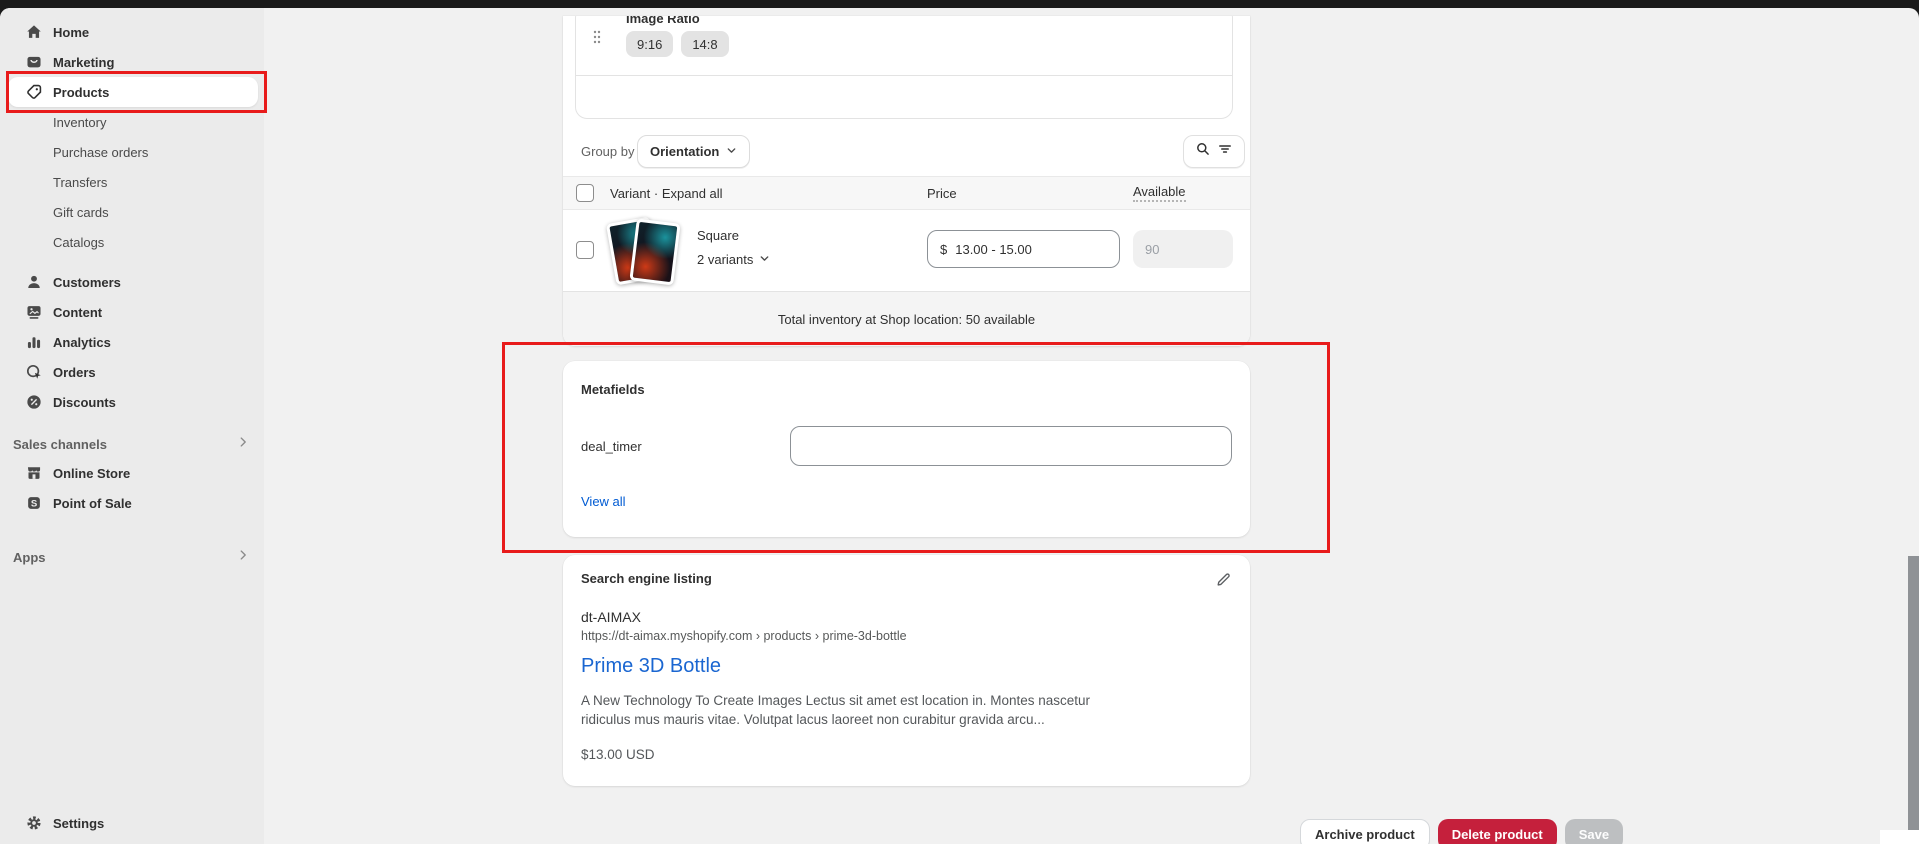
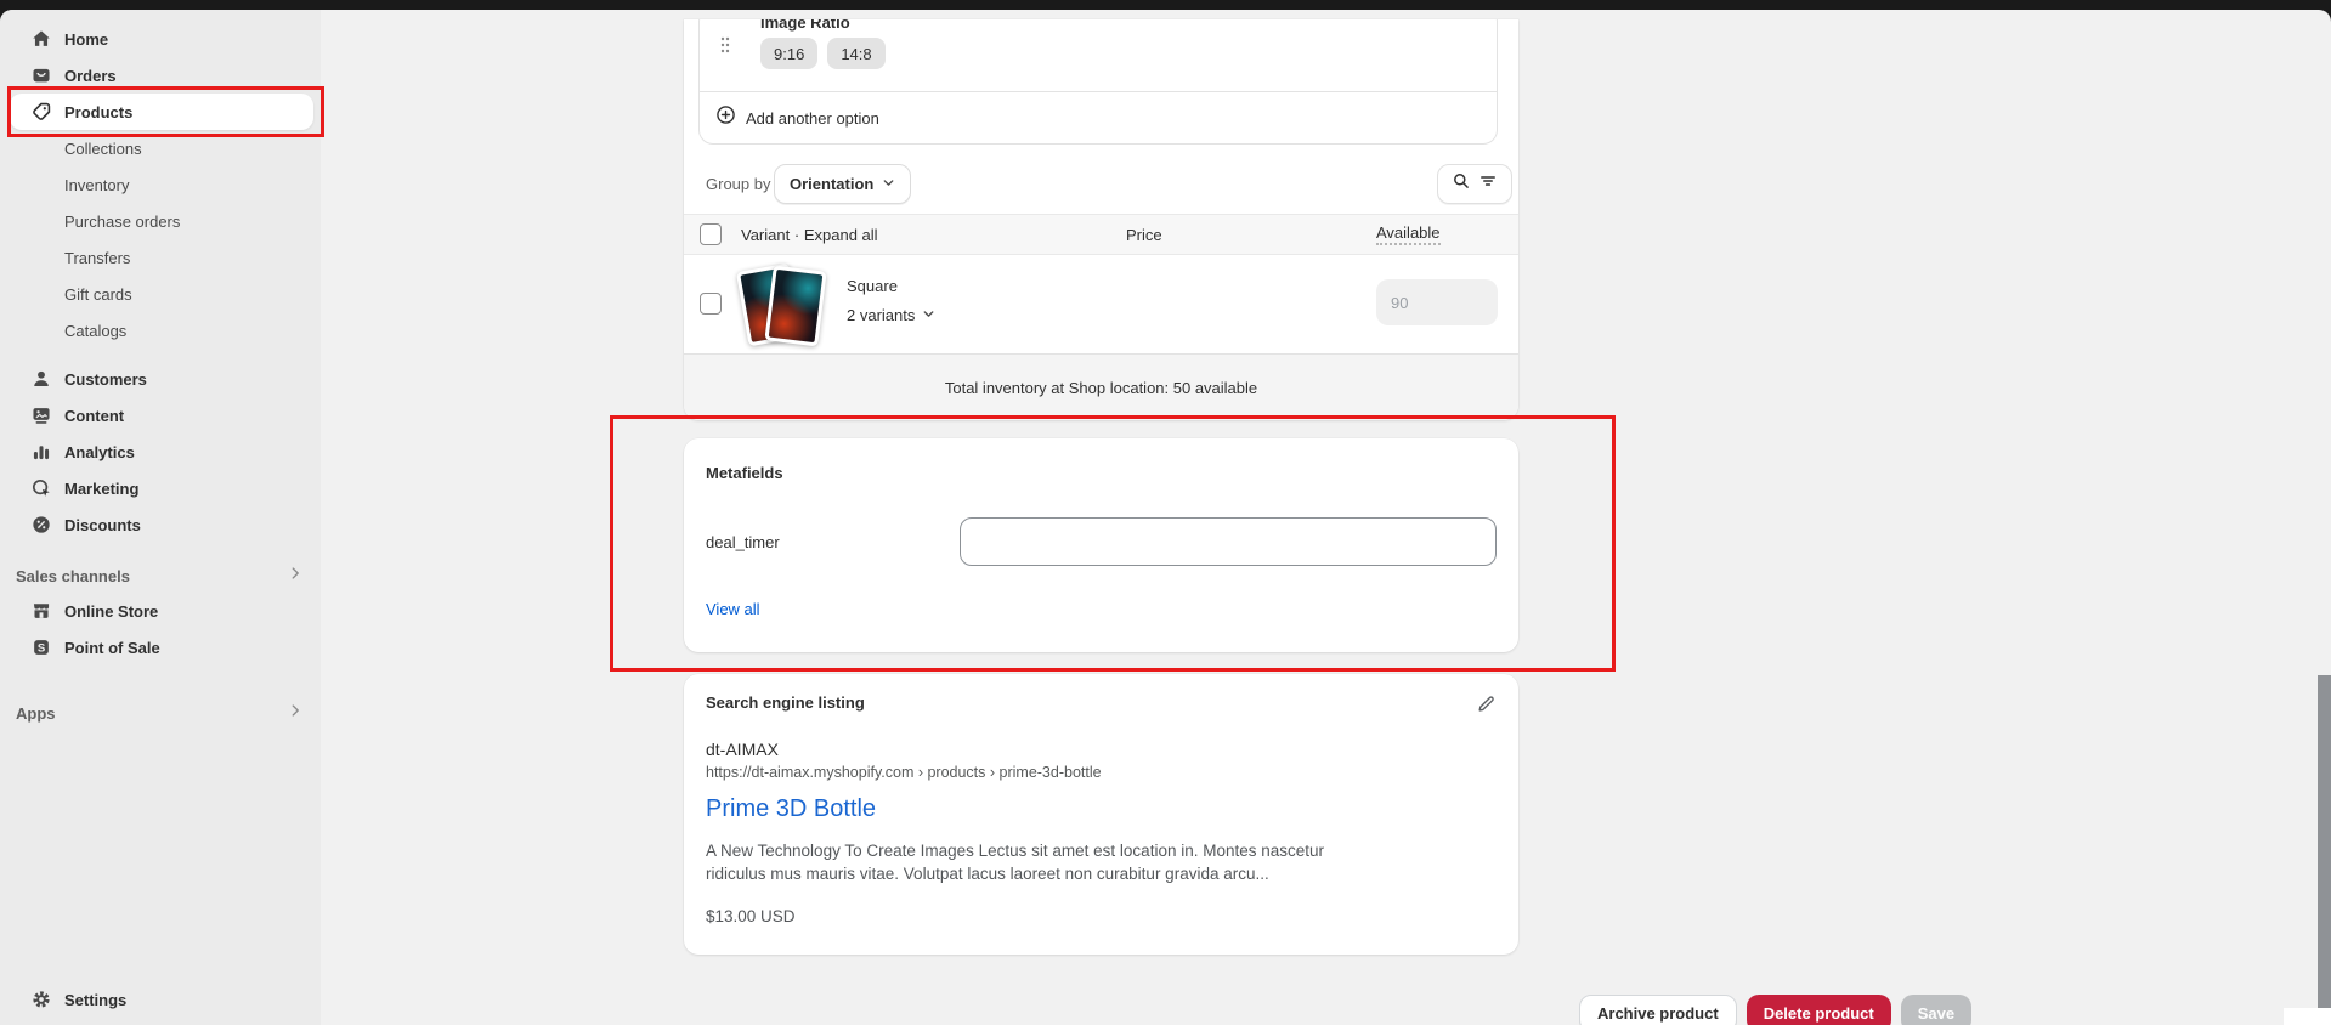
  Home
- Marketing
+ Orders
  Products
+ Collections
  Inventory
  Purchase orders
  Transfers
  Gift cards
  Catalogs
  Customers
  Content
  Analytics
- Orders
+ Marketing
  Discounts
  Sales channels
  Online Store
  S
  Point of Sale
  Apps
  Settings
  Image Ratio
  9:16
  14:8
+ Add another option
  Group by
  Orientation
  Variant · Expand all
  Price
  Available
  Square
  2 variants
- $
- 13.00 - 15.00
  90
  Total inventory at Shop location: 50 available
  Metafields
  deal_timer
  View all
  Search engine listing
  dt-AIMAX
  https://dt-aimax.myshopify.com › products › prime-3d-bottle
  Prime 3D Bottle
  A New Technology To Create Images Lectus sit amet est location in. Montes nascetur ridiculus mus mauris vitae. Volutpat lacus laoreet non curabitur gravida arcu...
  $13.00 USD
  Archive product
  Delete product
  Save
